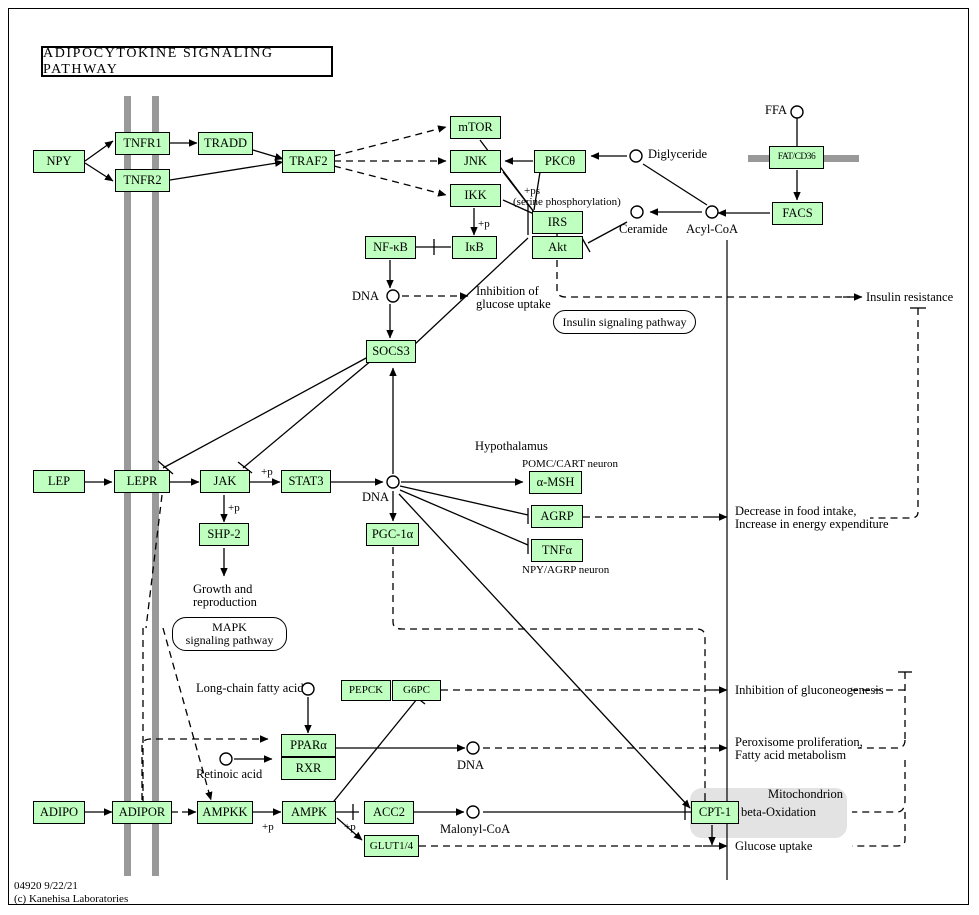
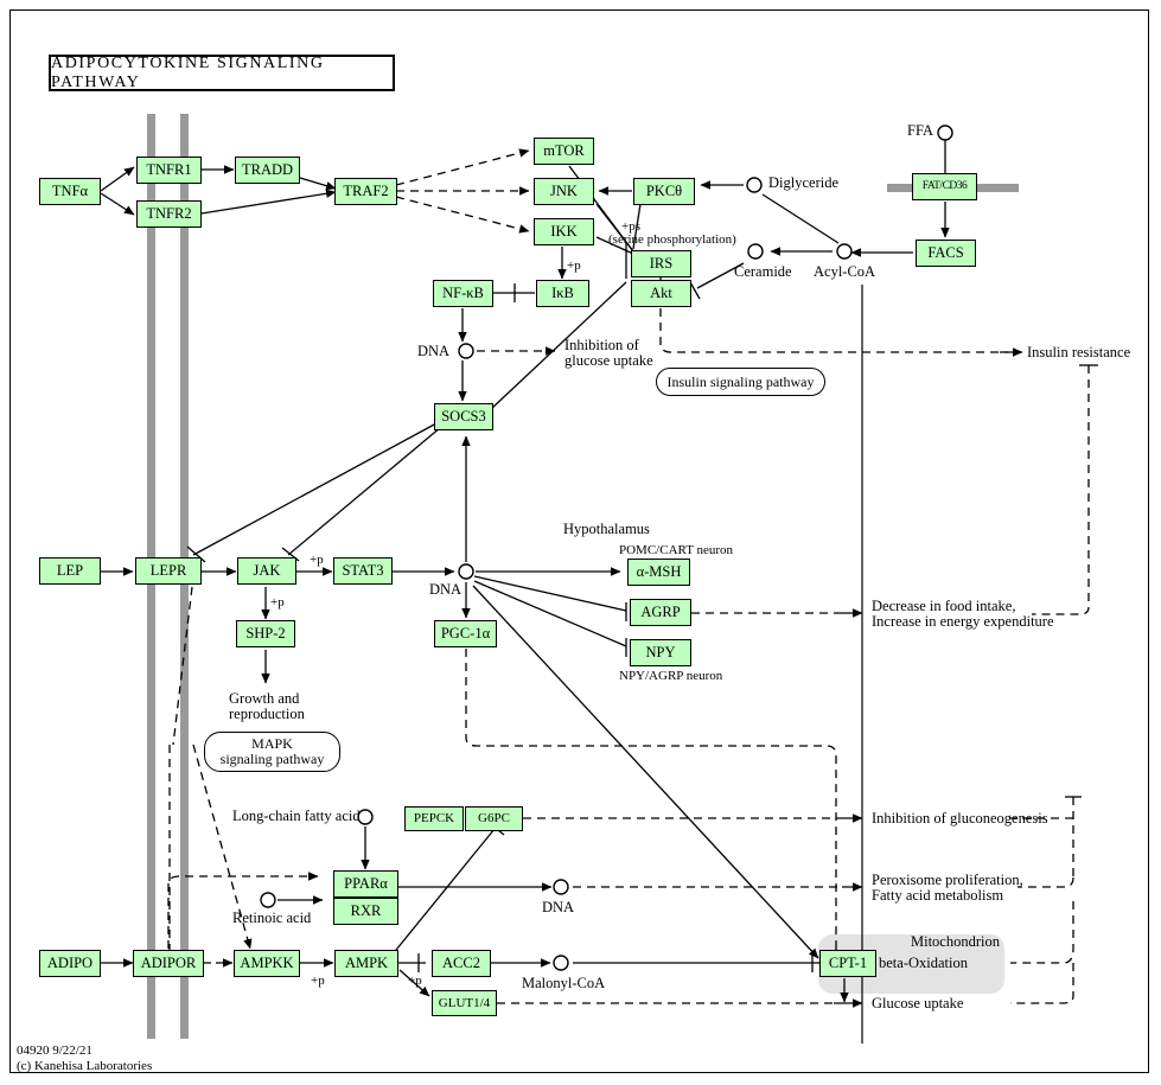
  ADIPOCYTOKINE SIGNALING PATHWAY
- NPY
+ TNFα
  TNFR1
  TNFR2
  TRADD
  TRAF2
  mTOR
  JNK
  IKK
  PKCθ
  NF-κB
  IκB
  IRS
  Akt
  SOCS3
  FAT/CD36
  FACS
  LEP
  LEPR
  JAK
  STAT3
  SHP-2
  PGC-1α
  α-MSH
  AGRP
- TNFα
+ NPY
  PEPCK
  G6PC
  PPARα
  RXR
  ADIPO
  ADIPOR
  AMPKK
  AMPK
  ACC2
  GLUT1/4
  CPT-1
  Diglyceride
  Ceramide
  Acyl-CoA
  FFA
  DNA
  DNA
  DNA
  Malonyl-CoA
  Long-chain fatty acid
  Retinoic acid
  +ps
  (serine phosphorylation)
  +p
  +p
  +p
  +p
  +p
  Hypothalamus
  POMC/CART neuron
  NPY/AGRP neuron
  Mitochondrion
  beta-Oxidation
  Insulin resistance
  Inhibition of
  glucose uptake
  Decrease in food intake,
  Increase in energy expenditure
  Inhibition of gluconeogenesis
  Peroxisome proliferation,
  Fatty acid metabolism
  Glucose uptake
  Growth and
  reproduction
  Insulin signaling pathway
  MAPK
  signaling pathway
  04920 9/22/21
  (c) Kanehisa Laboratories
